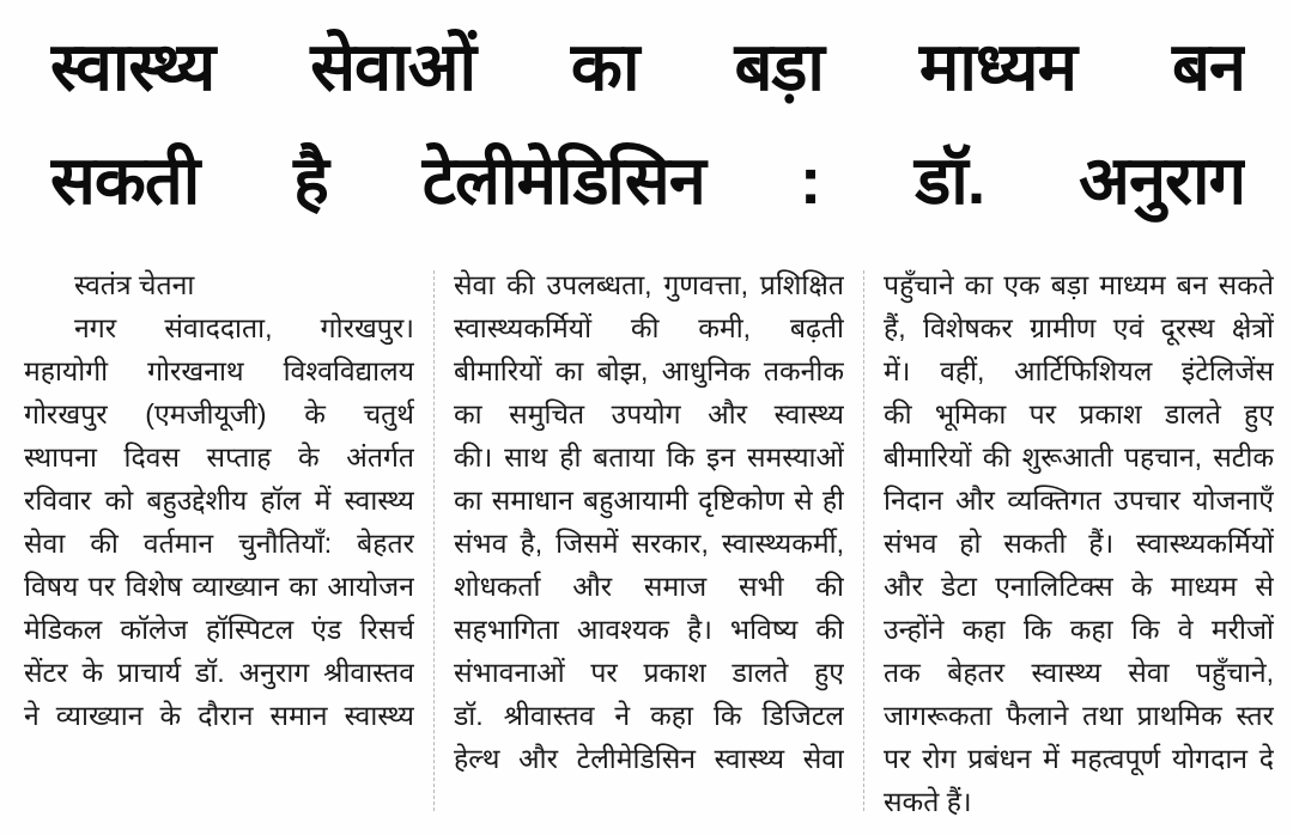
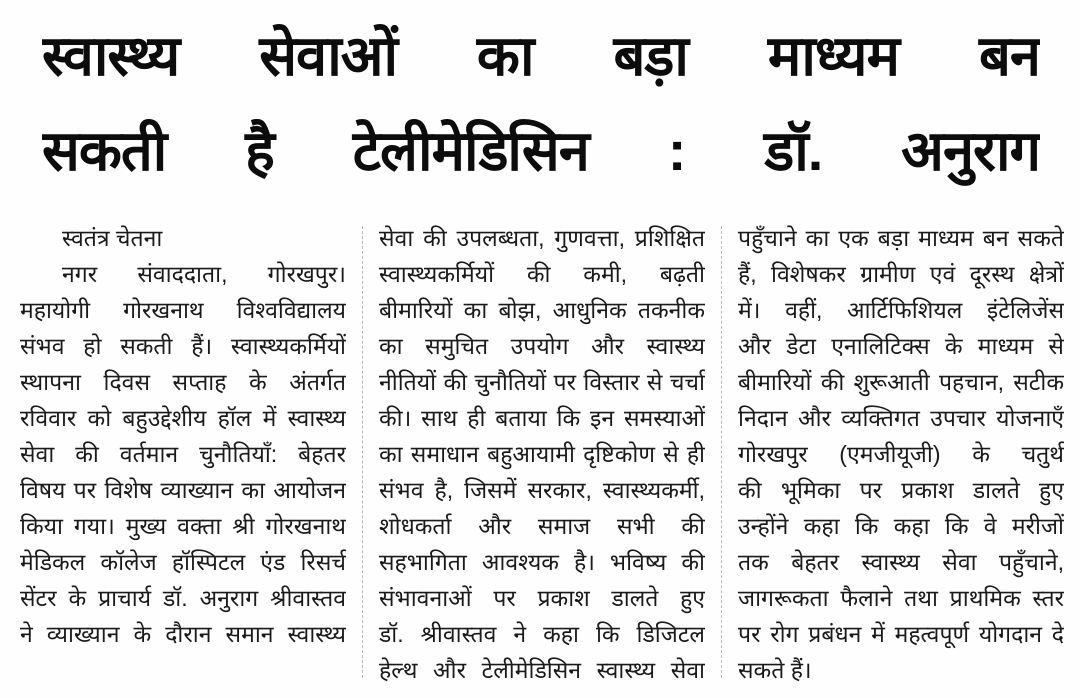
  स्वास्थ्य सेवाओं का बड़ा माध्यम बन
  सकती है टेलीमेडिसिन : डॉ. अनुराग
  स्वतंत्र चेतना
  नगर संवाददाता, गोरखपुर।
  महायोगी गोरखनाथ विश्वविद्यालय
- गोरखपुर (एमजीयूजी) के चतुर्थ
+ संभव हो सकती हैं। स्वास्थ्यकर्मियों
  स्थापना दिवस सप्ताह के अंतर्गत
  रविवार को बहुउद्देशीय हॉल में स्वास्थ्य
  सेवा की वर्तमान चुनौतियाँ: बेहतर
  विषय पर विशेष व्याख्यान का आयोजन
+ किया गया। मुख्य वक्ता श्री गोरखनाथ
  मेडिकल कॉलेज हॉस्पिटल एंड रिसर्च
  सेंटर के प्राचार्य डॉ. अनुराग श्रीवास्तव
  ने व्याख्यान के दौरान समान स्वास्थ्य
  सेवा की उपलब्धता, गुणवत्ता, प्रशिक्षित
  स्वास्थ्यकर्मियों की कमी, बढ़ती
  बीमारियों का बोझ, आधुनिक तकनीक
  का समुचित उपयोग और स्वास्थ्य
+ नीतियों की चुनौतियों पर विस्तार से चर्चा
  की। साथ ही बताया कि इन समस्याओं
  का समाधान बहुआयामी दृष्टिकोण से ही
  संभव है, जिसमें सरकार, स्वास्थ्यकर्मी,
  शोधकर्ता और समाज सभी की
  सहभागिता आवश्यक है। भविष्य की
  संभावनाओं पर प्रकाश डालते हुए
  डॉ. श्रीवास्तव ने कहा कि डिजिटल
  हेल्थ और टेलीमेडिसिन स्वास्थ्य सेवा
  पहुँचाने का एक बड़ा माध्यम बन सकते
  हैं, विशेषकर ग्रामीण एवं दूरस्थ क्षेत्रों
  में। वहीं, आर्टिफिशियल इंटेलिजेंस
- की भूमिका पर प्रकाश डालते हुए
+ और डेटा एनालिटिक्स के माध्यम से
  बीमारियों की शुरूआती पहचान, सटीक
  निदान और व्यक्तिगत उपचार योजनाएँ
- संभव हो सकती हैं। स्वास्थ्यकर्मियों
+ गोरखपुर (एमजीयूजी) के चतुर्थ
- और डेटा एनालिटिक्स के माध्यम से
+ की भूमिका पर प्रकाश डालते हुए
  उन्होंने कहा कि कहा कि वे मरीजों
  तक बेहतर स्वास्थ्य सेवा पहुँचाने,
  जागरूकता फैलाने तथा प्राथमिक स्तर
  पर रोग प्रबंधन में महत्वपूर्ण योगदान दे
  सकते हैं।
